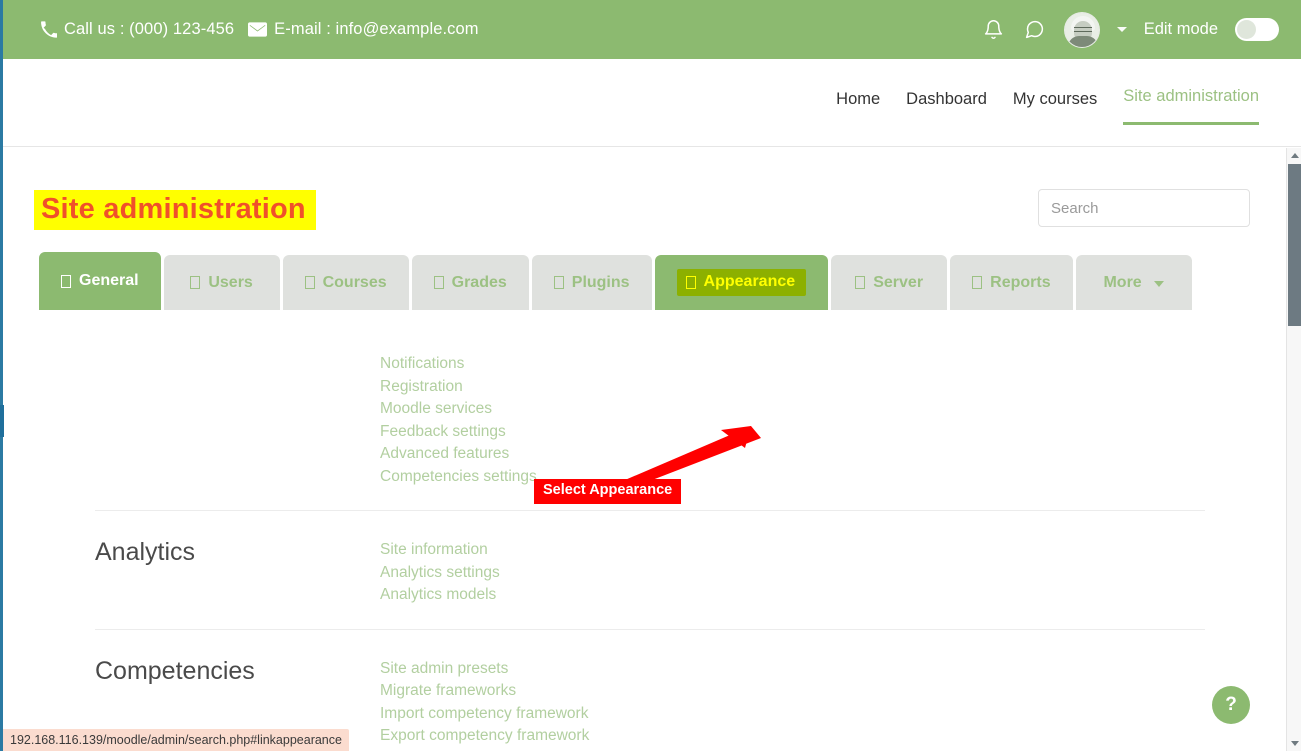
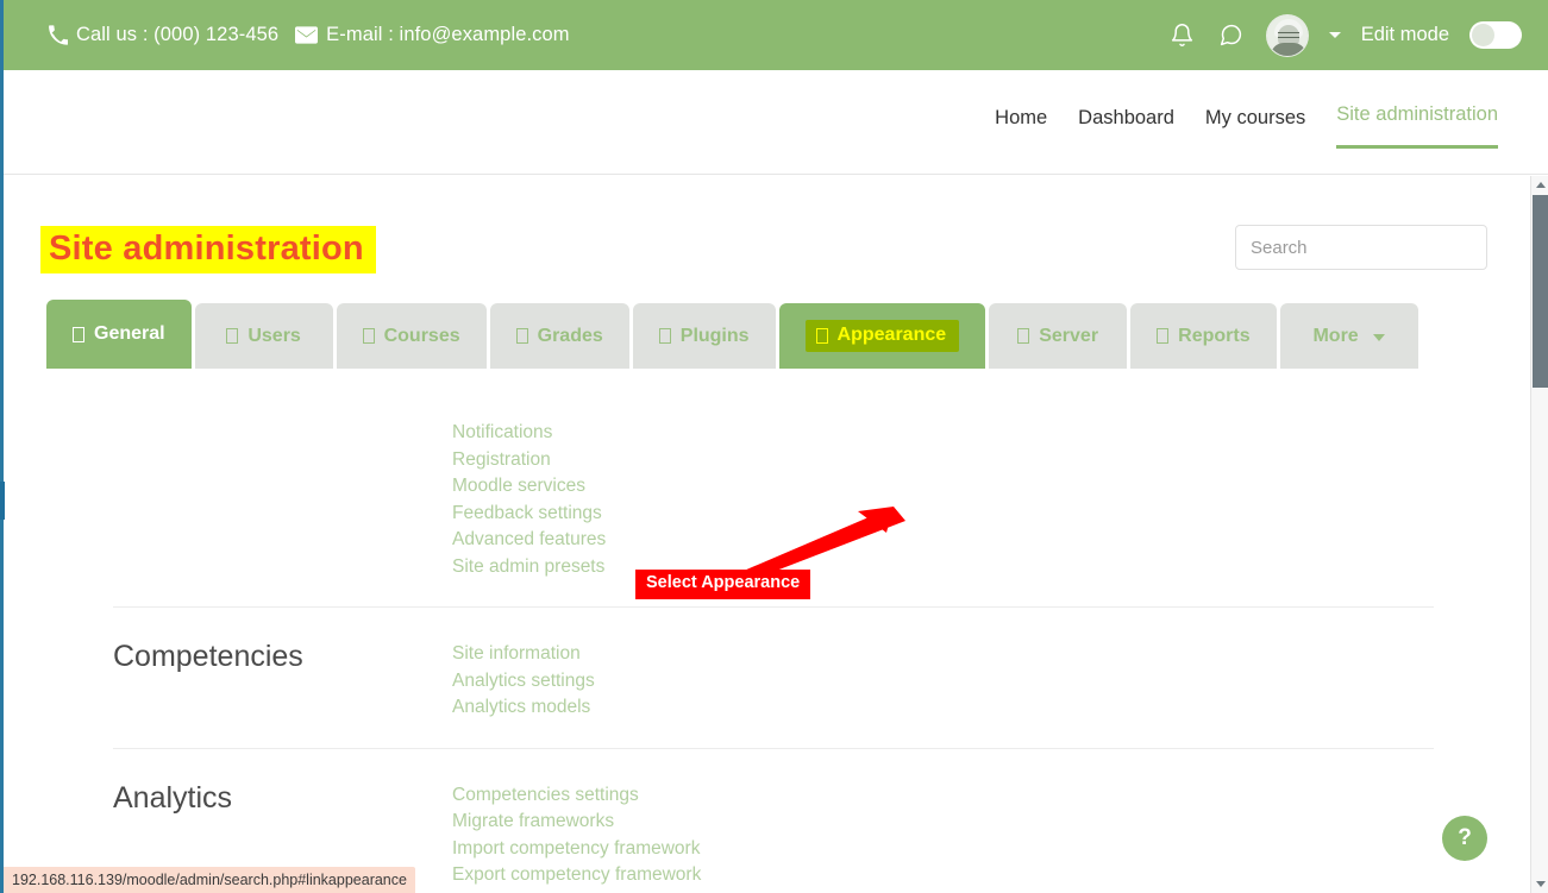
  Call us : (000) 123-456
  E-mail : info@example.com
  Edit mode
  Home
  Dashboard
  My courses
  Site administration
  Site administration
  Search
  General
  Users
  Courses
  Grades
  Plugins
  Appearance
  Server
  Reports
  More
  Select Appearance
  Notifications
  Registration
  Moodle services
  Feedback settings
  Advanced features
- Competencies settings
+ Site admin presets
- Analytics
+ Competencies
  Site information
  Analytics settings
  Analytics models
- Competencies
+ Analytics
- Site admin presets
+ Competencies settings
  Migrate frameworks
  Import competency framework
  Export competency framework
  ?
  192.168.116.139/moodle/admin/search.php#linkappearance
